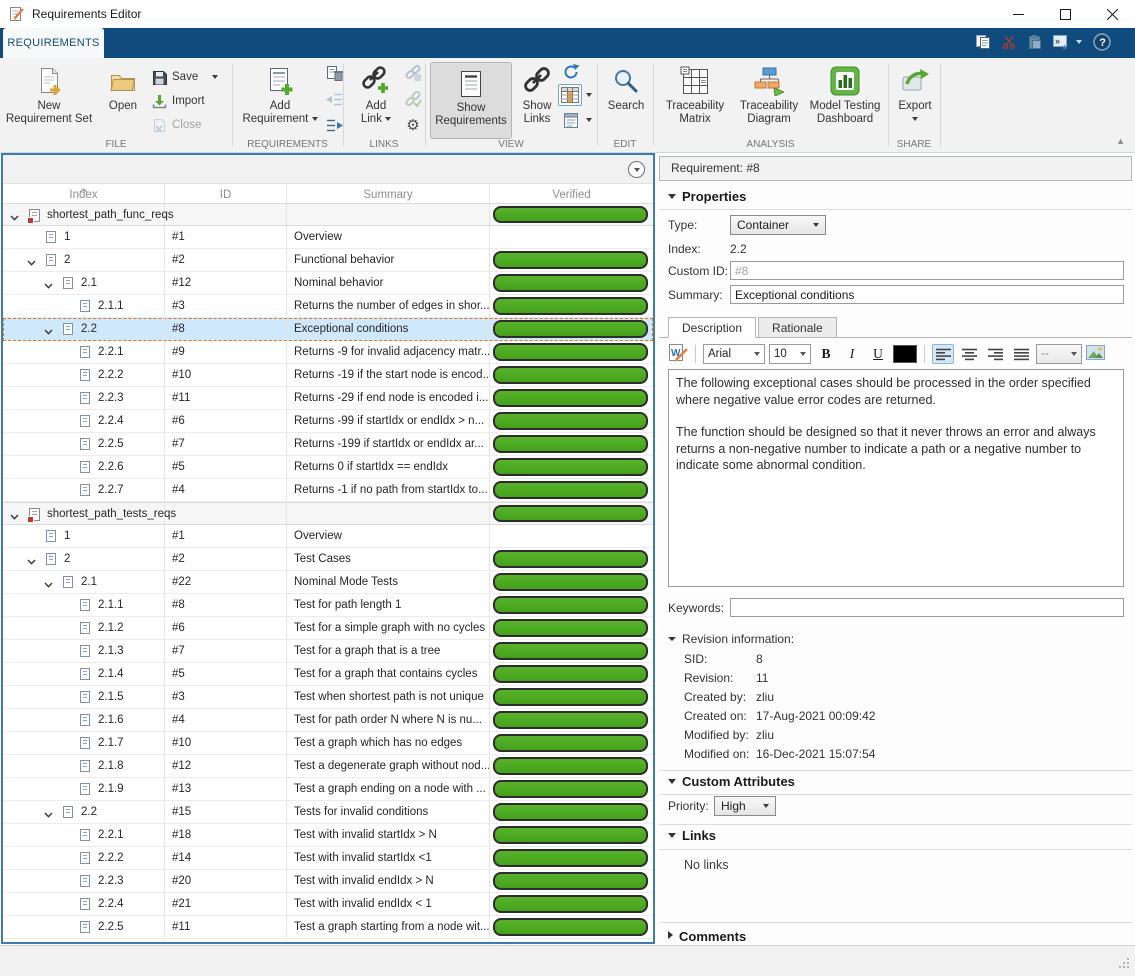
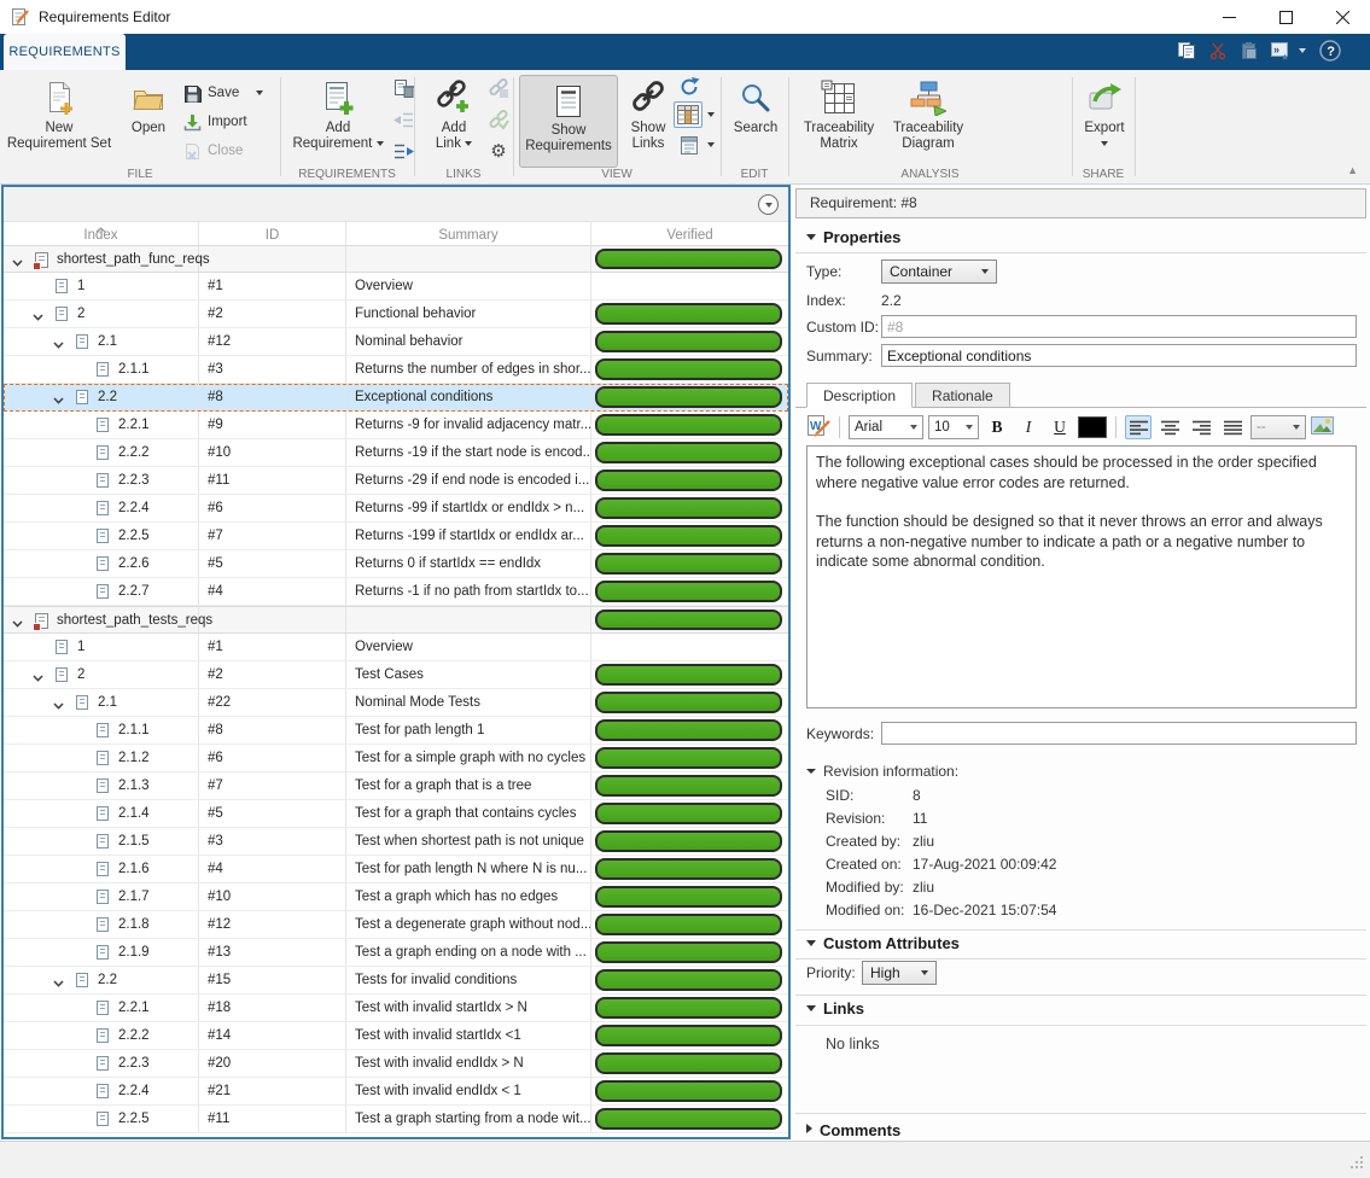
  Requirements Editor
  REQUIREMENTS
  »
  ★
  ?
  New
  Requirement Set
  Open
  Save
  Import
  Close
  FILE
  Add
  Requirement
  REQUIREMENTS
  Add
  Link
  ⚙
  LINKS
  Show
  Requirements
  Show
  Links
  VIEW
  Search
  EDIT
  Traceability
  Matrix
  Traceability
  Diagram
- Model Testing
- Dashboard
  ANALYSIS
  Export
  SHARE
  ▲
  Index
  ID
  Summary
  Verified
  shortest_path_func_reqs
  1
  #1
  Overview
  2
  #2
  Functional behavior
  2.1
  #12
  Nominal behavior
  2.1.1
  #3
  Returns the number of edges in shor...
  2.2
  #8
  Exceptional conditions
  2.2.1
  #9
  Returns -9 for invalid adjacency matr...
  2.2.2
  #10
  Returns -19 if the start node is encod..
  2.2.3
  #11
  Returns -29 if end node is encoded i...
  2.2.4
  #6
  Returns -99 if startIdx or endIdx > n...
  2.2.5
  #7
  Returns -199 if startIdx or endIdx ar...
  2.2.6
  #5
  Returns 0 if startIdx == endIdx
  2.2.7
  #4
  Returns -1 if no path from startIdx to...
  shortest_path_tests_reqs
  1
  #1
  Overview
  2
  #2
  Test Cases
  2.1
  #22
  Nominal Mode Tests
  2.1.1
  #8
  Test for path length 1
  2.1.2
  #6
  Test for a simple graph with no cycles
  2.1.3
  #7
  Test for a graph that is a tree
  2.1.4
  #5
  Test for a graph that contains cycles
  2.1.5
  #3
  Test when shortest path is not unique
  2.1.6
  #4
- Test for path order N where N is nu...
+ Test for path length N where N is nu...
  2.1.7
  #10
  Test a graph which has no edges
  2.1.8
  #12
  Test a degenerate graph without nod...
  2.1.9
  #13
  Test a graph ending on a node with ...
  2.2
  #15
  Tests for invalid conditions
  2.2.1
  #18
  Test with invalid startIdx > N
  2.2.2
  #14
  Test with invalid startIdx <1
  2.2.3
  #20
  Test with invalid endIdx > N
  2.2.4
  #21
  Test with invalid endIdx < 1
  2.2.5
  #11
  Test a graph starting from a node wit...
  Requirement: #8
  Properties
  Type:
  Container
  Index:
  2.2
  Custom ID:
  #8
  Summary:
  Exceptional conditions
  Description
  Rationale
  W
  Arial
  10
  B
  I
  U
  --
  The following exceptional cases should be processed in the order specified where negative value error codes are returned.
  The function should be designed so that it never throws an error and always returns a non-negative number to indicate a path or a negative number to indicate some abnormal condition.
  Keywords:
  Revision information:
  SID:
  8
  Revision:
  11
  Created by:
  zliu
  Created on:
  17-Aug-2021 00:09:42
  Modified by:
  zliu
  Modified on:
  16-Dec-2021 15:07:54
  Custom Attributes
  Priority:
  High
  Links
  No links
  Comments
